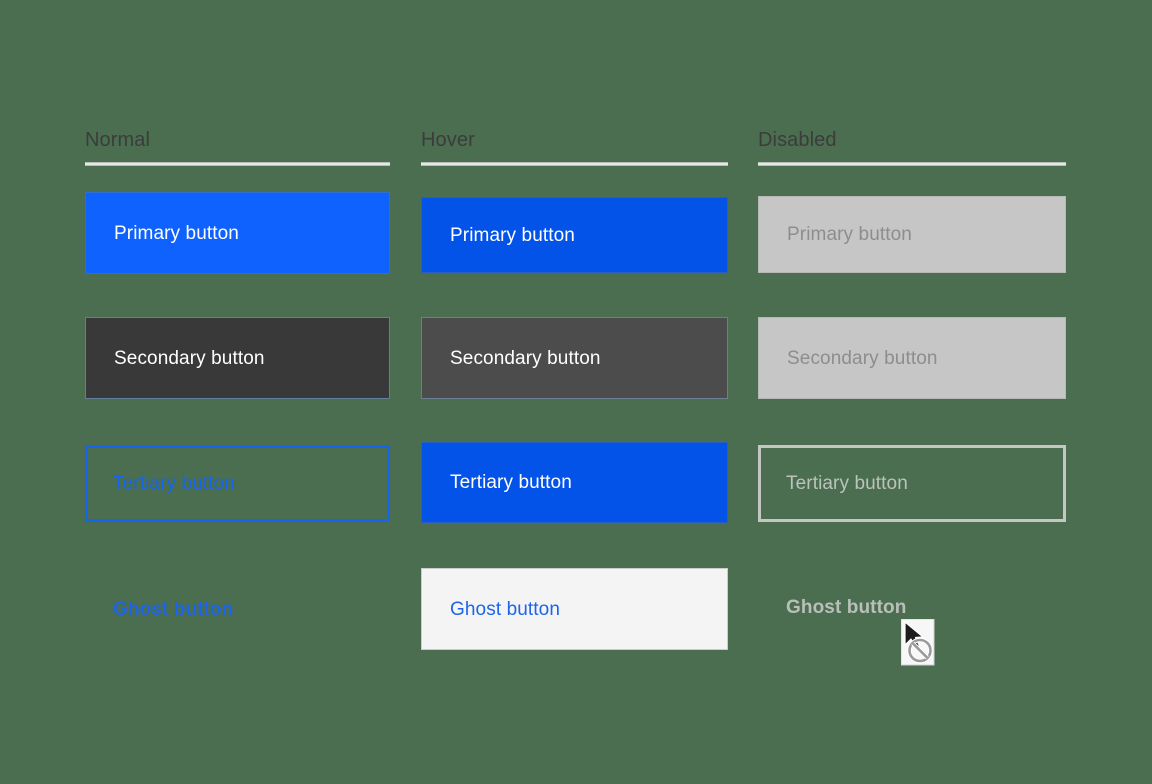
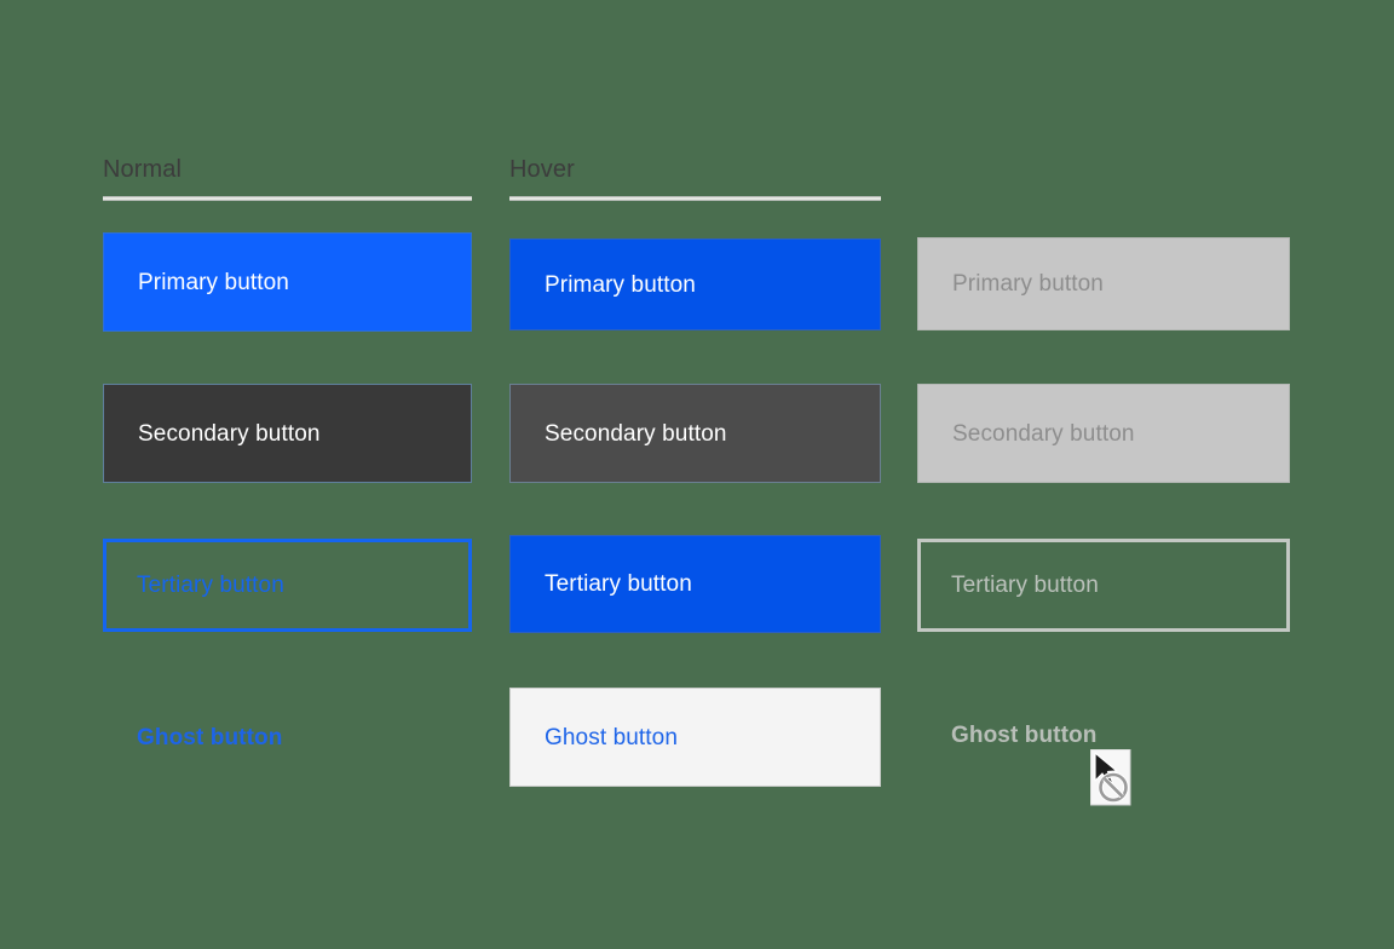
  Normal
  Hover
- Disabled
  Primary button
  Secondary button
  Tertiary button
  Ghost button
  Primary button
  Secondary button
  Tertiary button
  Ghost button
  Primary button
  Secondary button
  Tertiary button
  Ghost button
